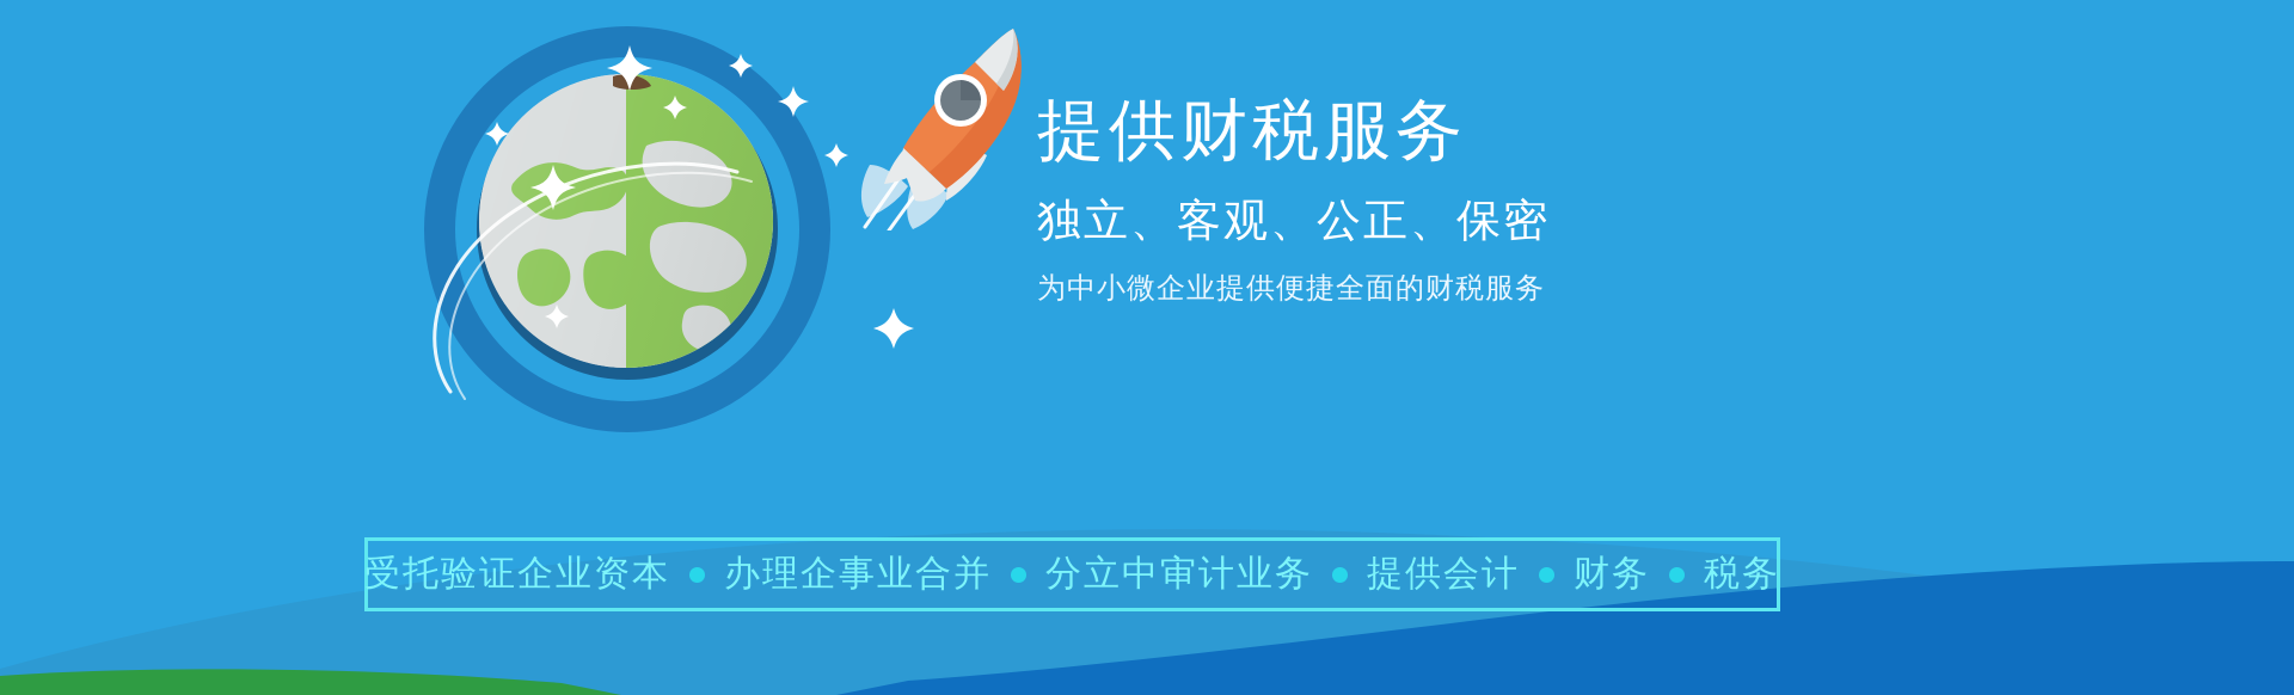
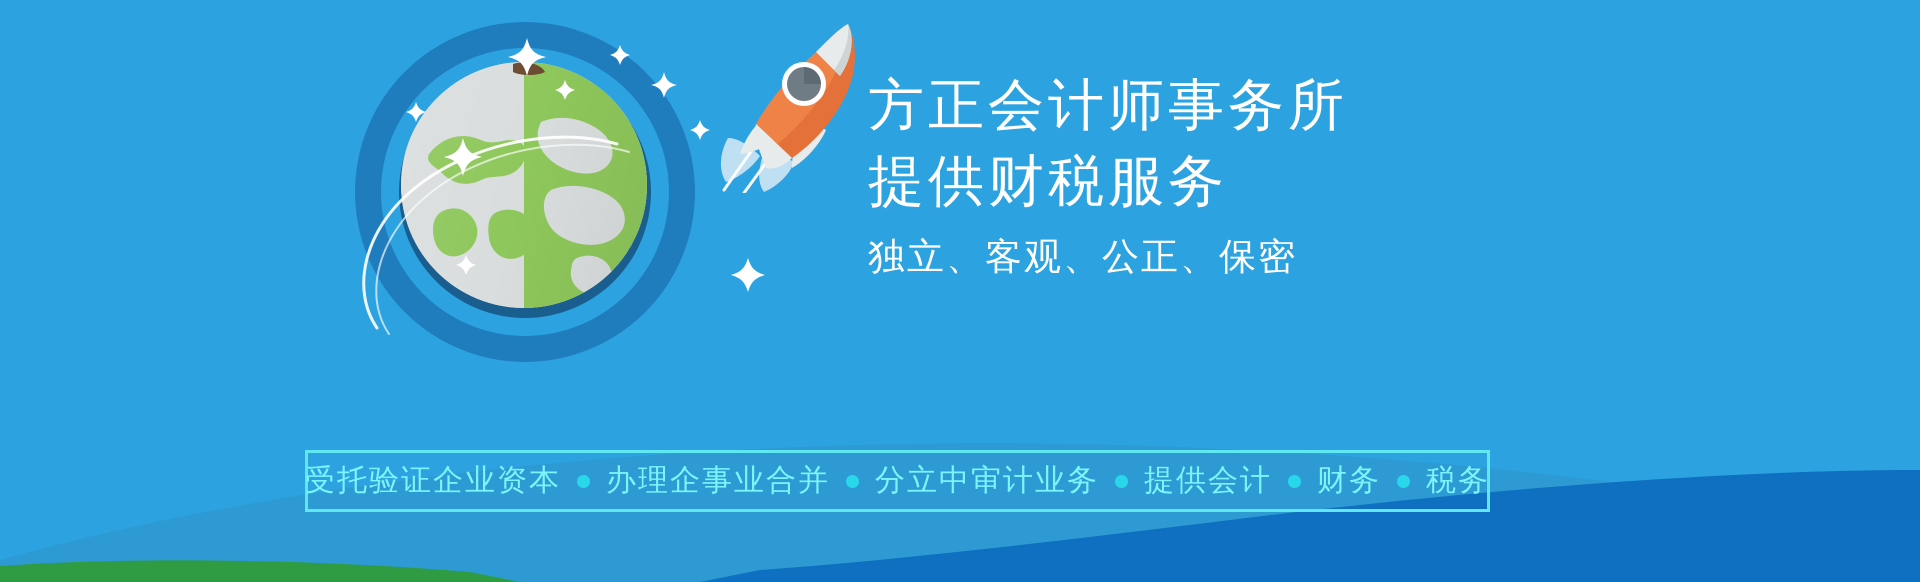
+ 方正会计师事务所
  提供财税服务
  独立、客观、公正、保密
- 为中小微企业提供便捷全面的财税服务
  受托验证企业资本
  办理企事业合并
  分立中审计业务
  提供会计
  财务
  税务
